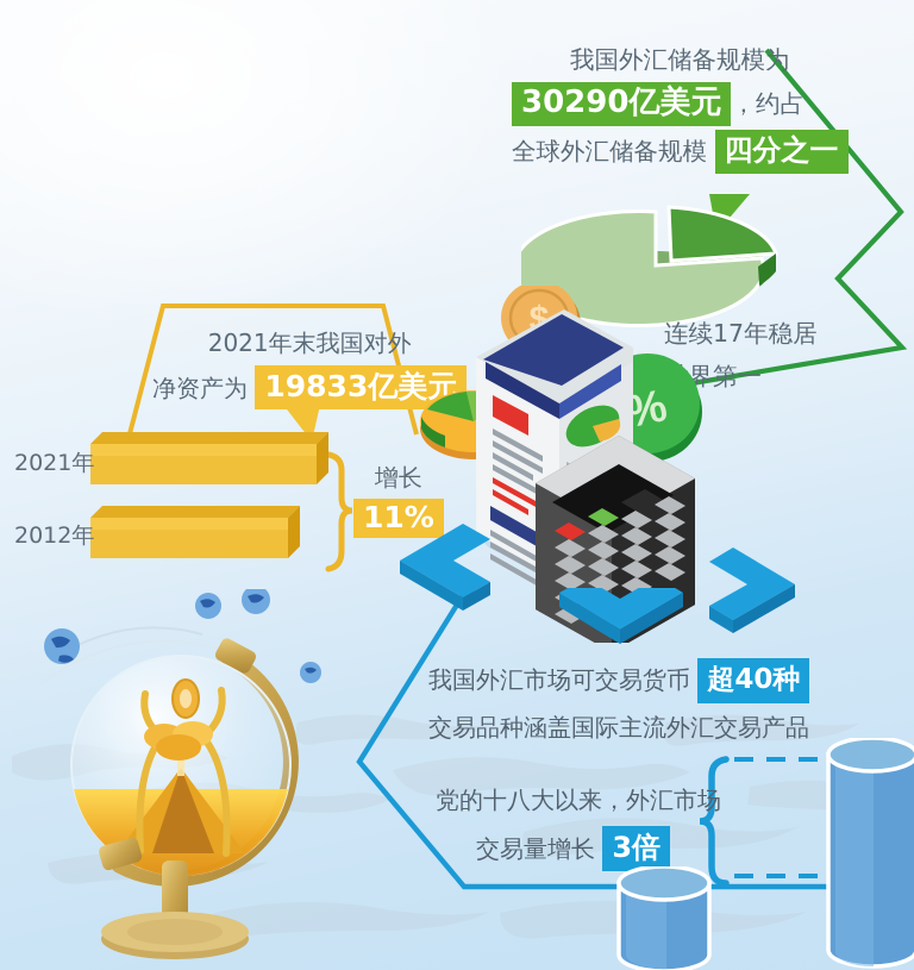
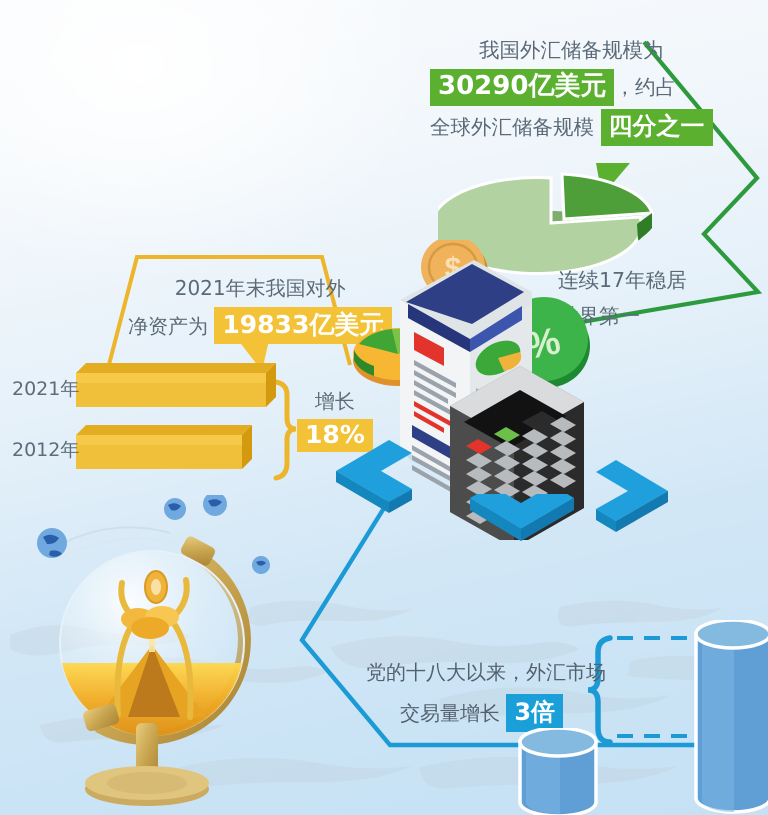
  我国外汇储备规模为
  30290亿美元 ，约占
  全球外汇储备规模 四分之一
  连续17年稳居
  界第一
  2021年末我国对外
  净资产为 19833亿美元
  2021年
  2012年
  增长
- 11%
+ 18%
  $
- 我国外汇市场可交易货币 超40种
- 交易品种涵盖国际主流外汇交易产品
  党的十八大以来，外汇市场
  交易量增长 3倍
